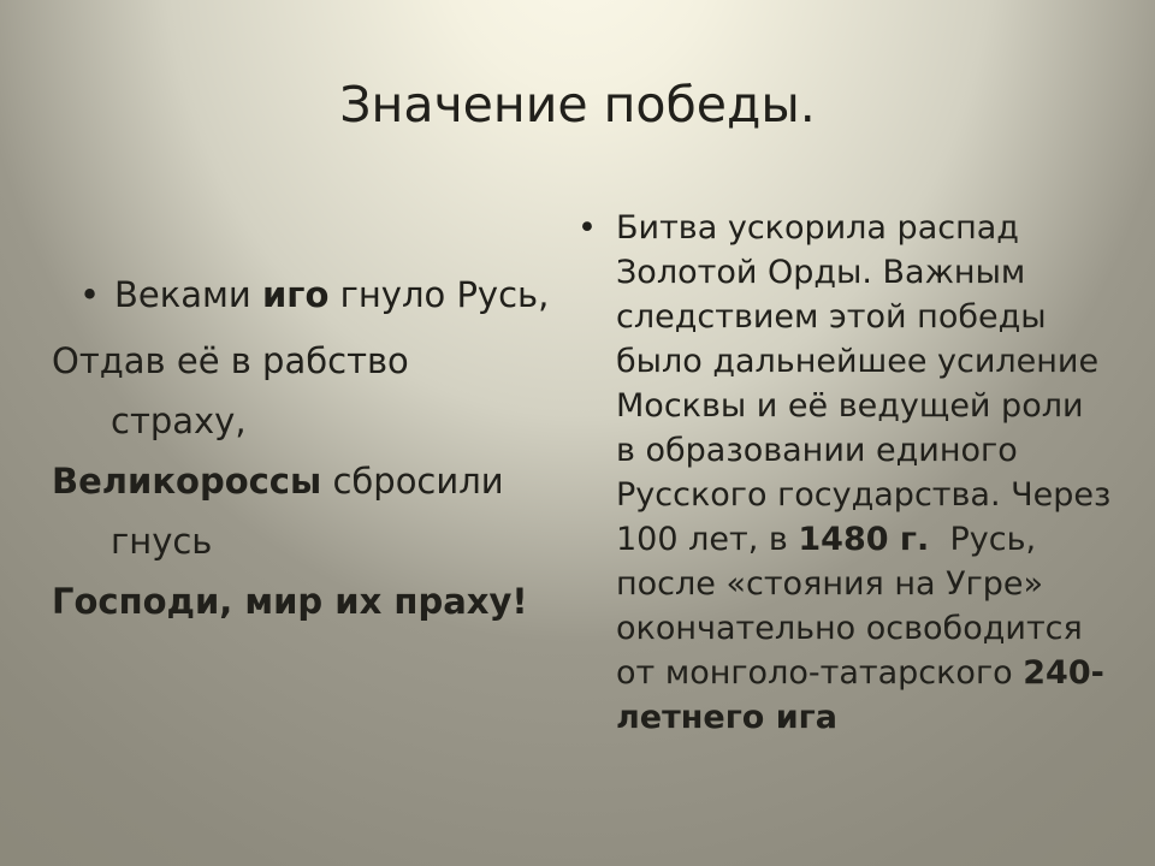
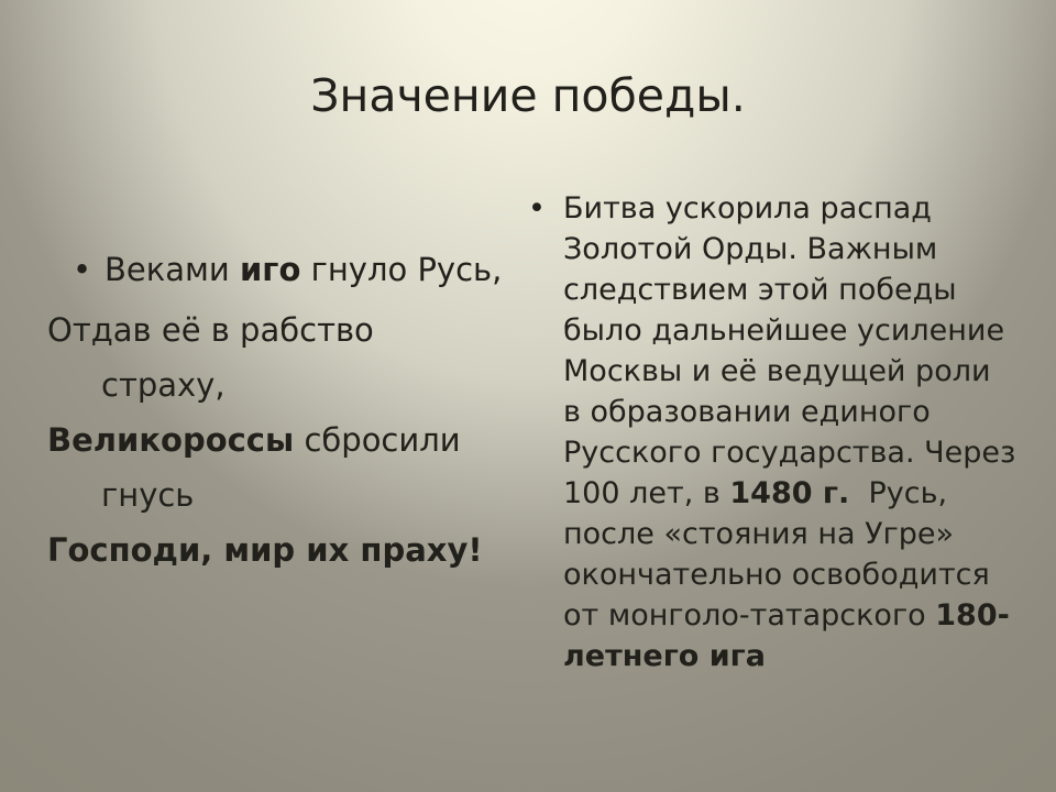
  Значение победы.
  •
  Веками иго гнуло Русь,
  Отдав её в рабство
  страху,
  Великороссы сбросили
  гнусь
  Господи, мир их праху!
  •
  Битва ускорила распад
  Золотой Орды. Важным
  следствием этой победы
  было дальнейшее усиление
  Москвы и её ведущей роли
  в образовании единого
  Русского государства. Через
  100 лет, в 1480 г. Русь,
  после «стояния на Угре»
  окончательно освободится
- от монголо-татарского 240-
+ от монголо-татарского 180-
  летнего ига
